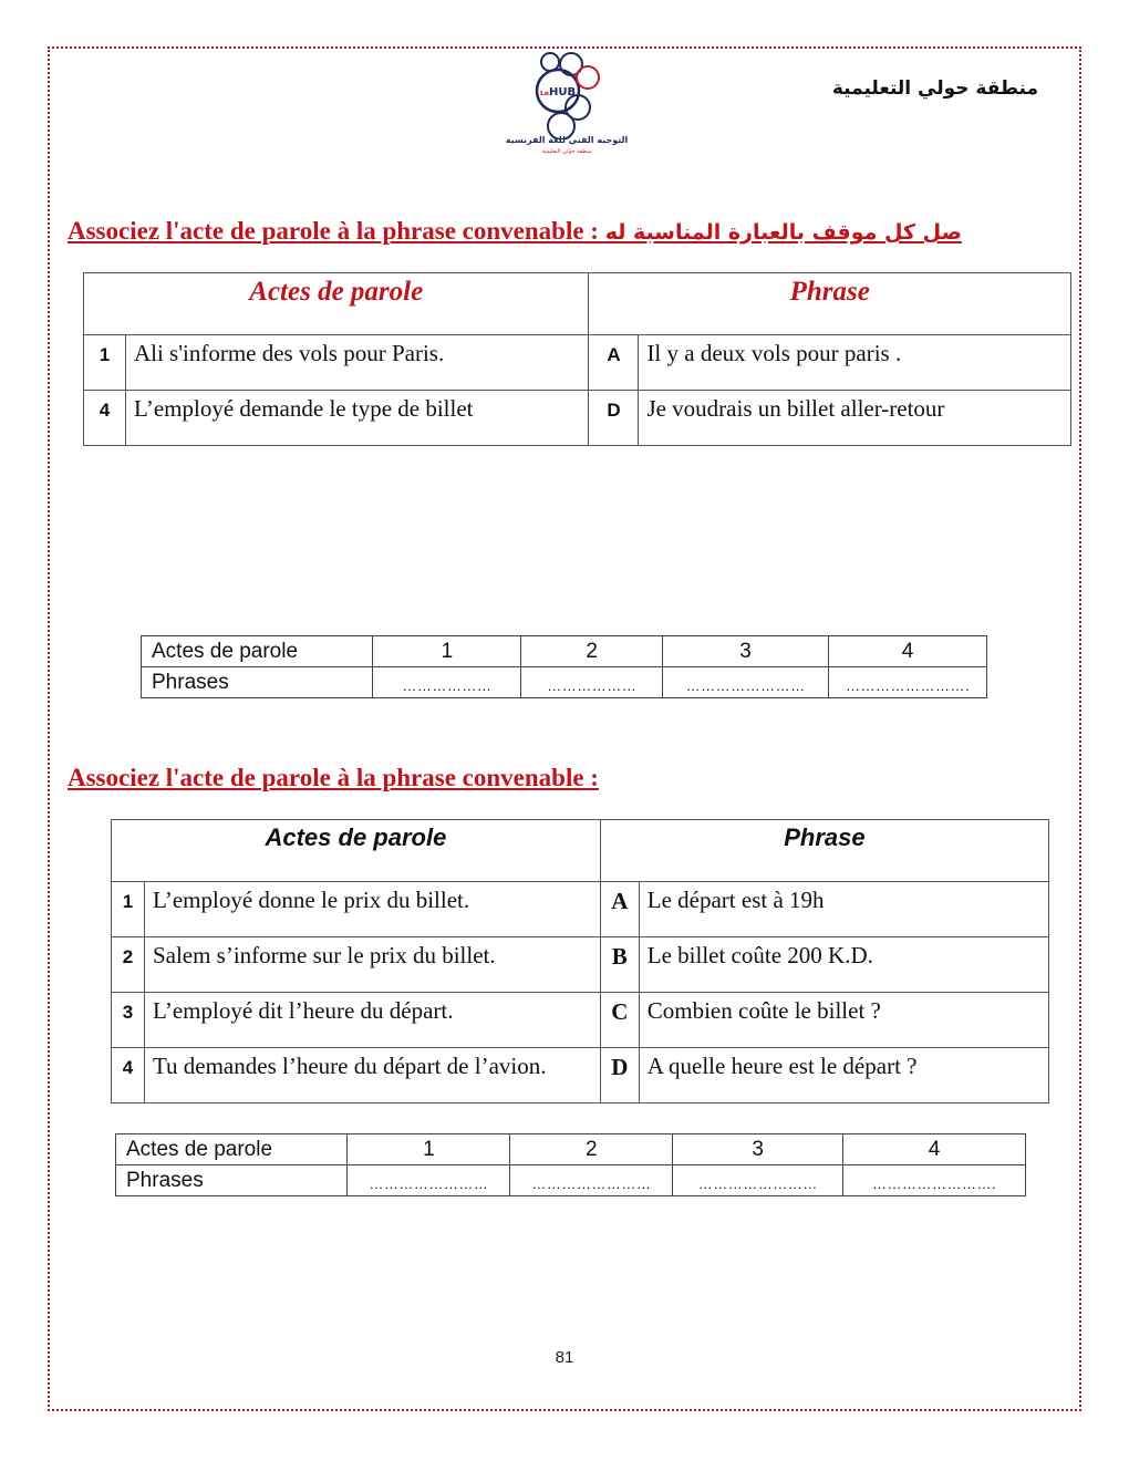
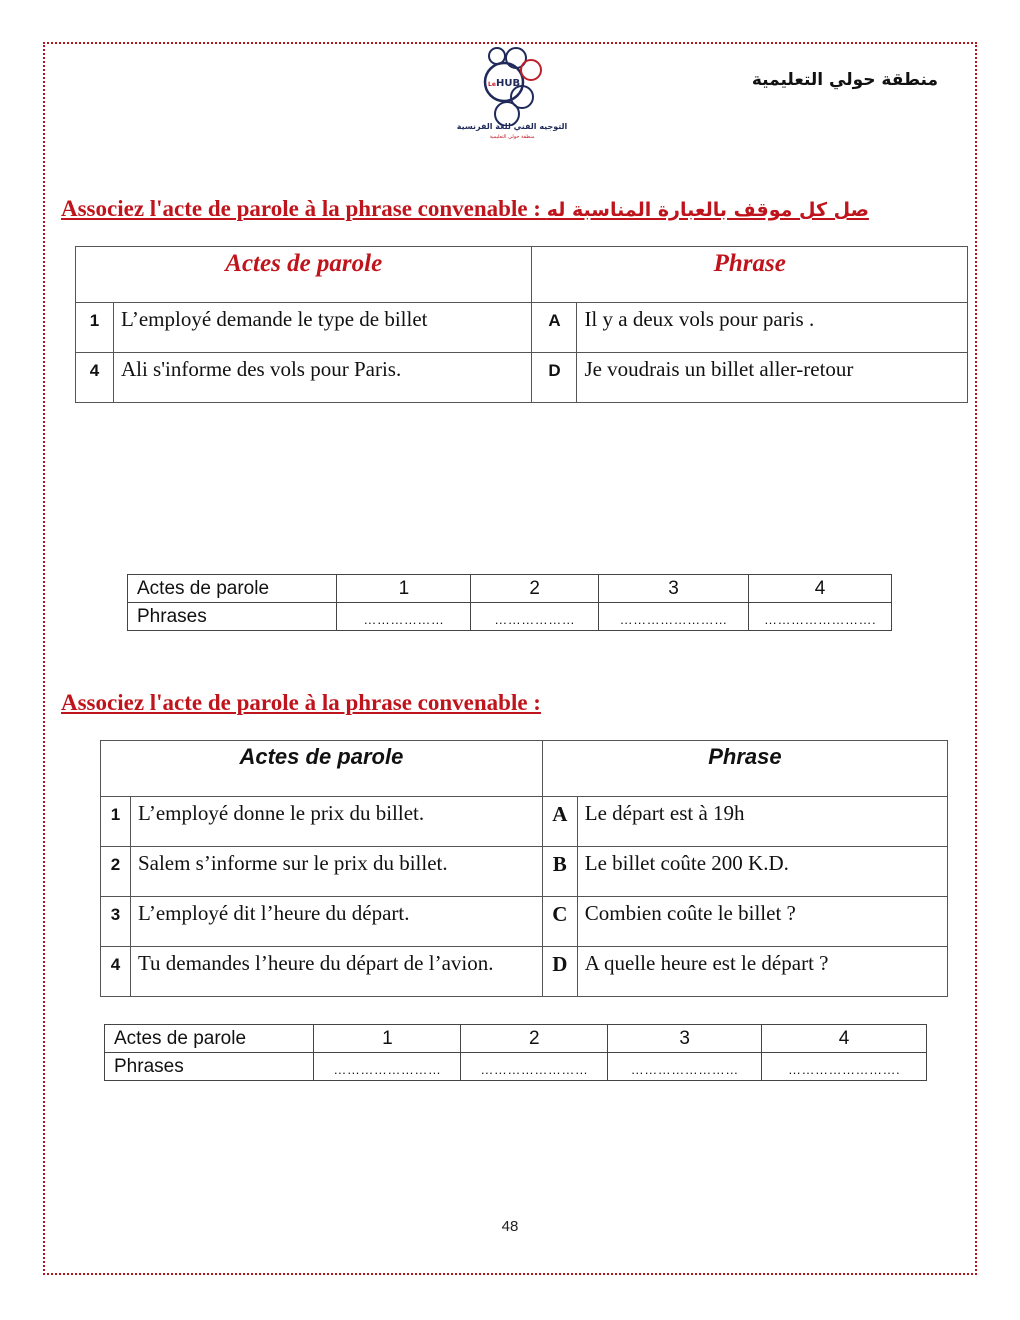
  HUB
  التوجيه الفني للغة الفرنسية
  منطقة حولي التعليمية
  Associez l'acte de parole à la phrase convenable : صل كل موقف بالعبارة المناسبة له
  Actes de parole	Phrase
- 1	Ali s'informe des vols pour Paris.	A	Il y a deux vols pour paris .
+ 1	L’employé demande le type de billet	A	Il y a deux vols pour paris .
- 4	L’employé demande le type de billet	D	Je voudrais un billet aller-retour
+ 4	Ali s'informe des vols pour Paris.	D	Je voudrais un billet aller-retour
  Actes de parole	1	2	3	4
  Phrases	………………	………………	……………………	…………………….
  Associez l'acte de parole à la phrase convenable :
  Actes de parole	Phrase
  1	L’employé donne le prix du billet.	A	Le départ est à 19h
  2	Salem s’informe sur le prix du billet.	B	Le billet coûte 200 K.D.
  3	L’employé dit l’heure du départ.	C	Combien coûte le billet ?
  4	Tu demandes l’heure du départ de l’avion.	D	A quelle heure est le départ ?
  Actes de parole	1	2	3	4
  Phrases	……………………	……………………	……………………	…………………….
- 81
+ 48
